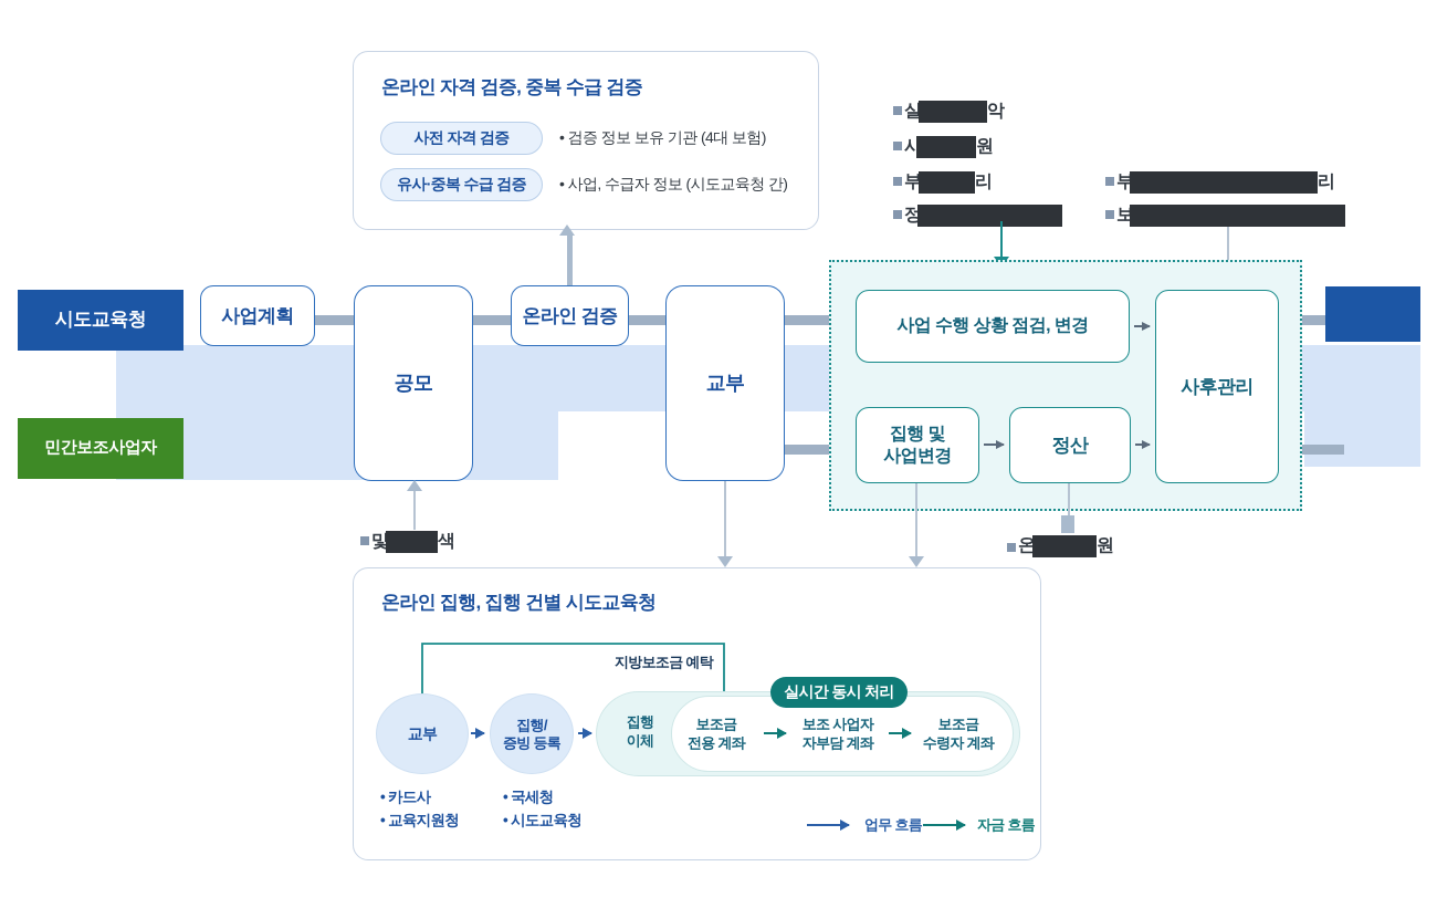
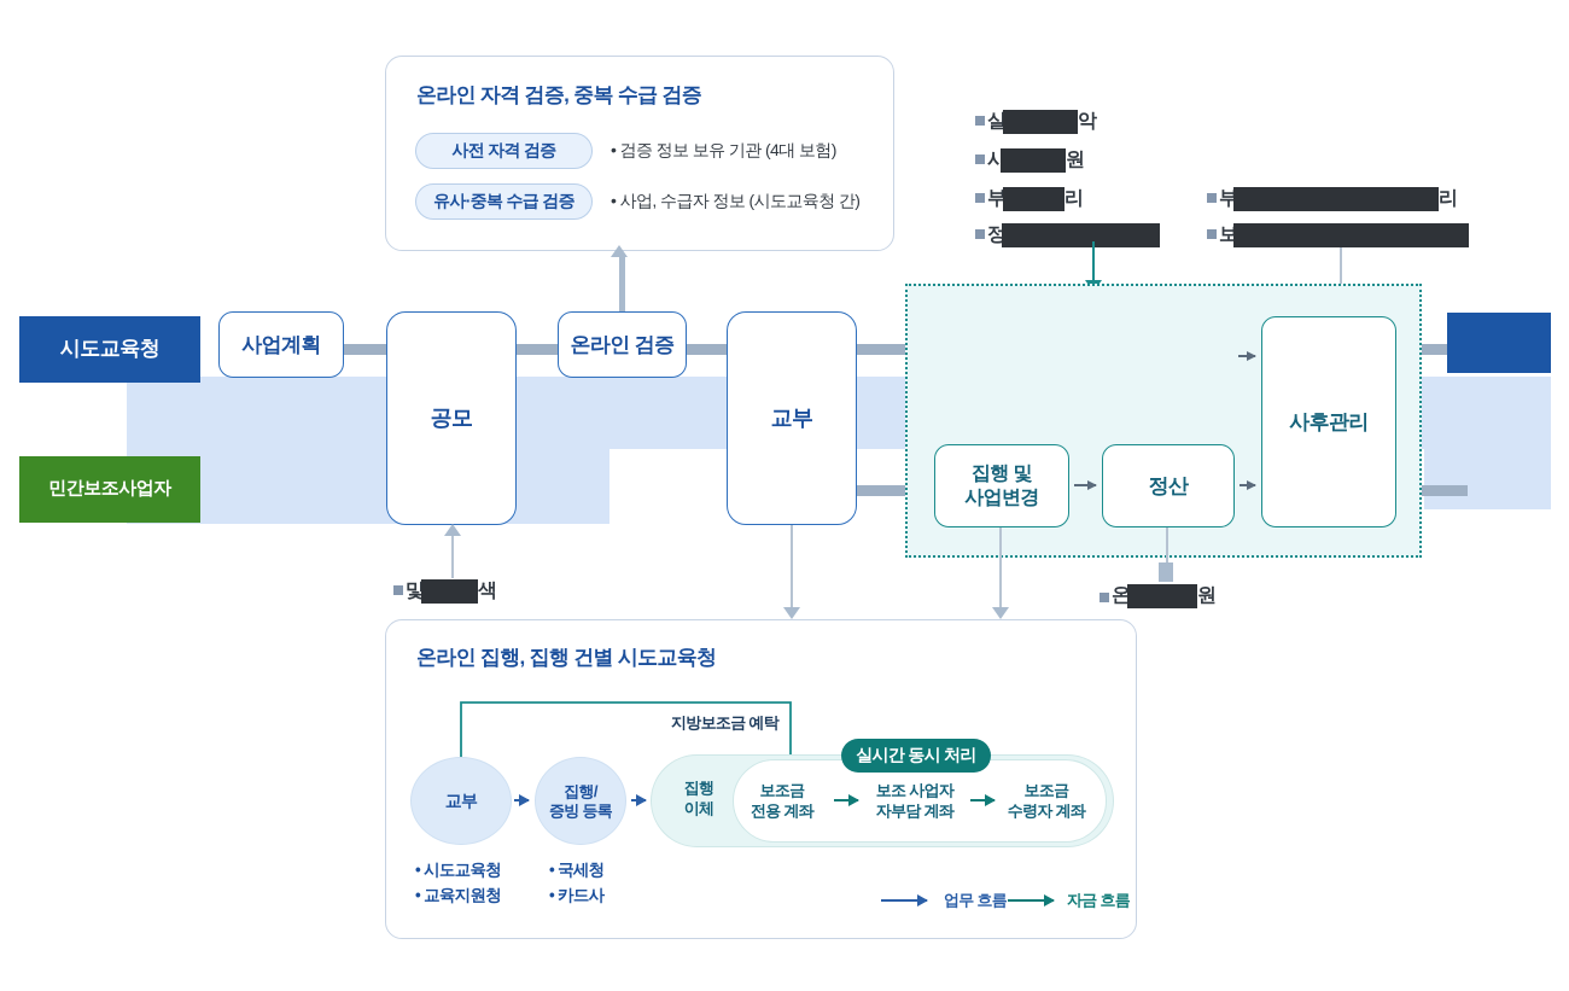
  시도교육청
  민간보조사업자
  사업계획
  공모
  온라인 검증
  교부
  온라인 자격 검증, 중복 수급 검증
  사전 자격 검증
  • 검증 정보 보유 기관 (4대 보험)
  유사·중복 수급 검증
  • 사업, 수급자 정보 (시도교육청 간)
  실
  악
  사
  원
  부
  리
  정
  부
  리
  보
- 사업 수행 상황 점검, 변경
  집행 및
  사업변경
  정산
  사후관리
  및
  색
  온
  원
  온라인 집행, 집행 건별 시도교육청
  지방보조금 예탁
  교부
  집행/
  증빙 등록
  집행
  이체
  실시간 동시 처리
  보조금
  전용 계좌
  보조 사업자
  자부담 계좌
  보조금
  수령자 계좌
- • 카드사
+ • 시도교육청
  • 교육지원청
  • 국세청
- • 시도교육청
+ • 카드사
  업무 흐름
  자금 흐름
